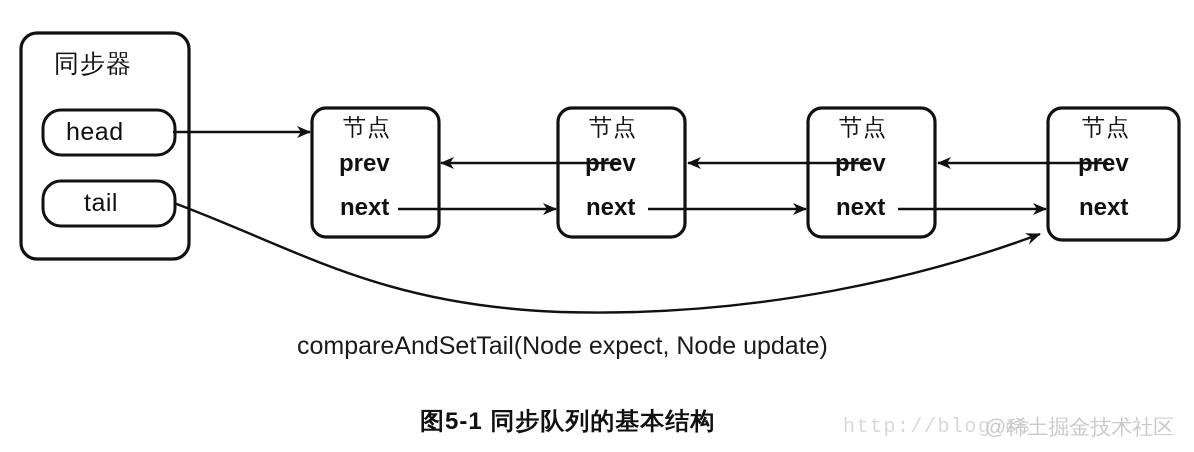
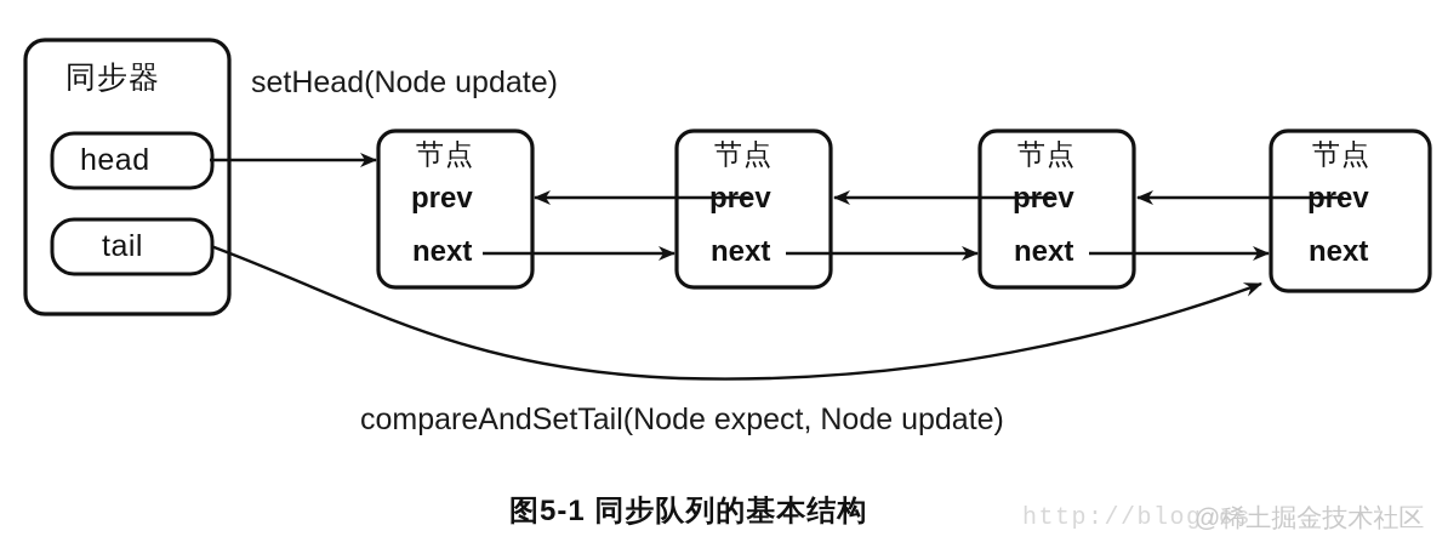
  同步器
  head
  tail
+ setHead(Node update)
  节点
  prev
  next
  节点
  prev
  next
  节点
  prev
  next
  节点
  prev
  next
  compareAndSetTail(Node expect, Node update)
  图5-1 同步队列的基本结构
  http://blog.cs
  @稀土掘金技术社区
